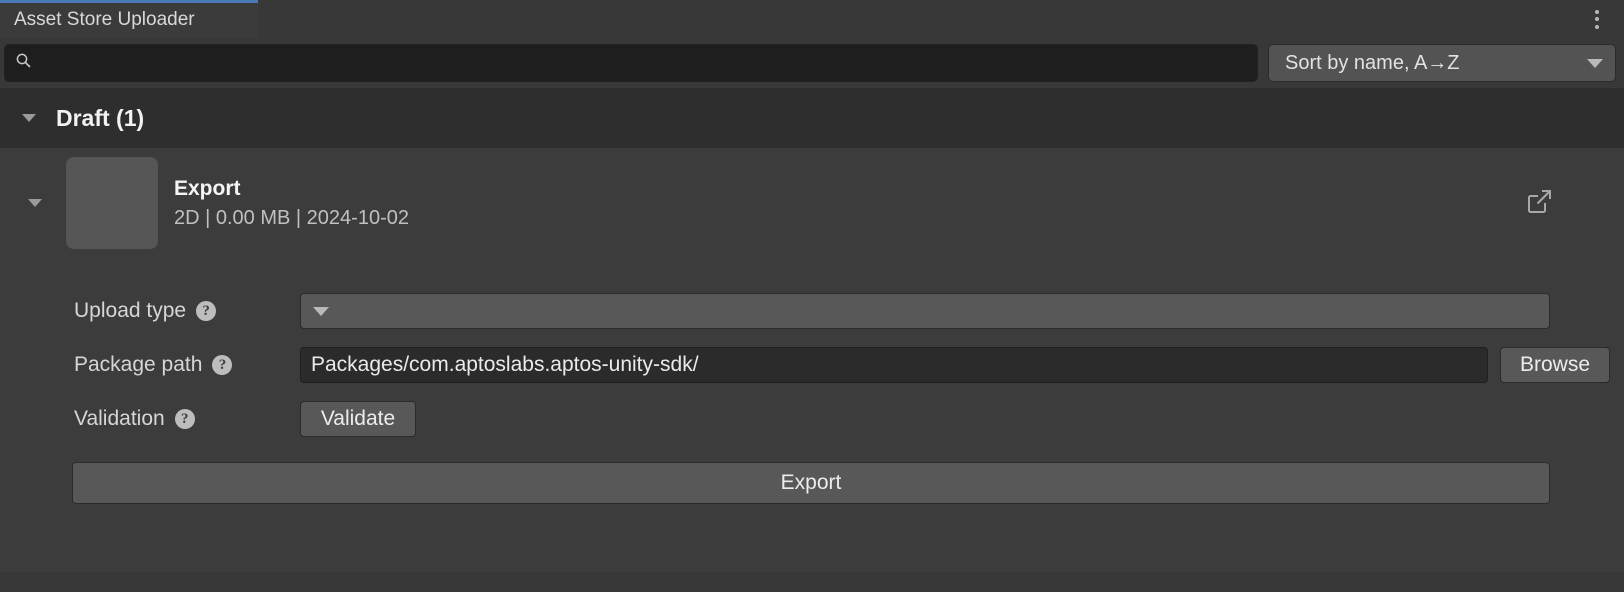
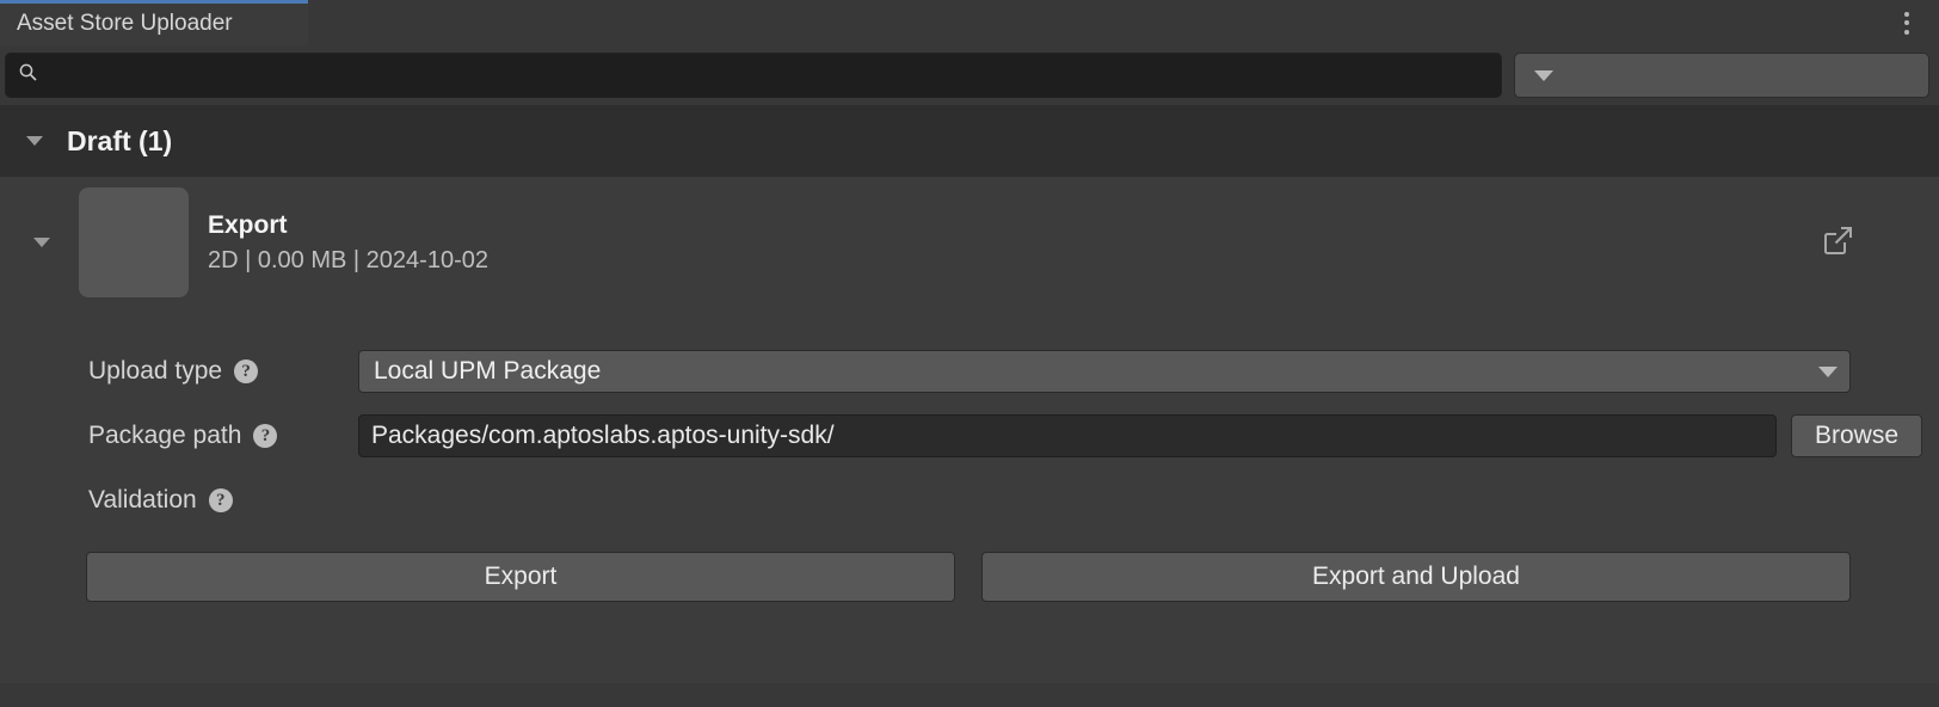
  Asset Store Uploader
- Sort by name, A→Z
  Draft (1)
  Export
  2D | 0.00 MB | 2024-10-02
  Upload type
  ?
+ Local UPM Package
  Package path
  ?
  Packages/com.aptoslabs.aptos-unity-sdk/
  Browse
  Validation
  ?
- Validate
  Export
+ Export and Upload
